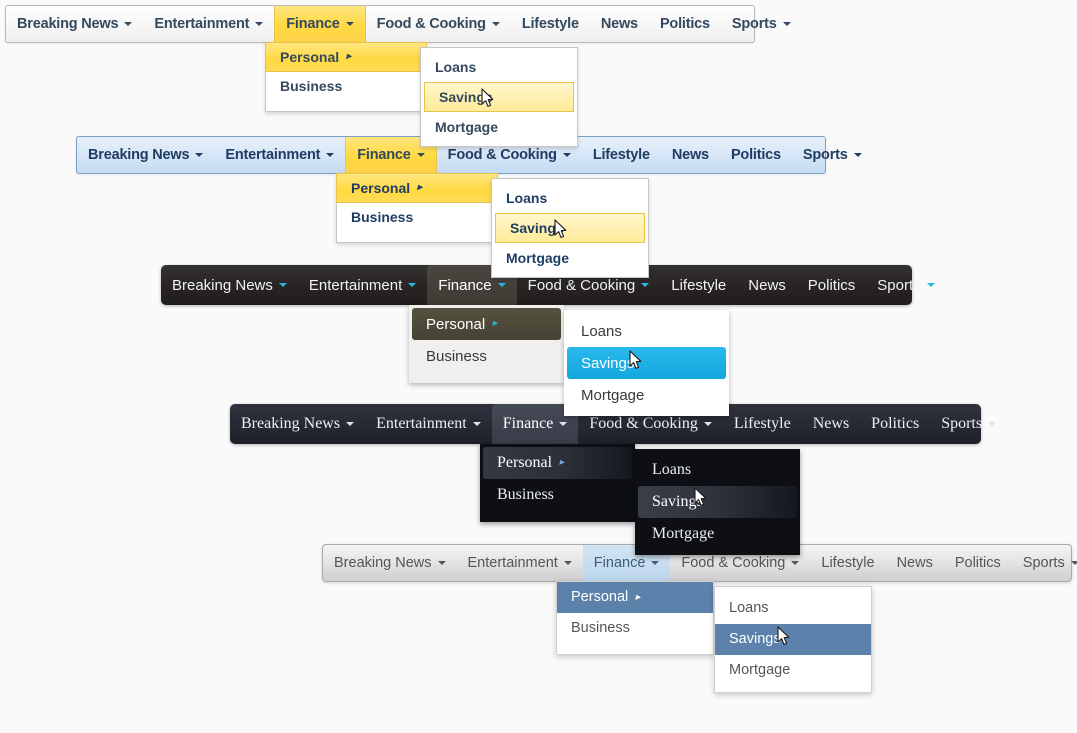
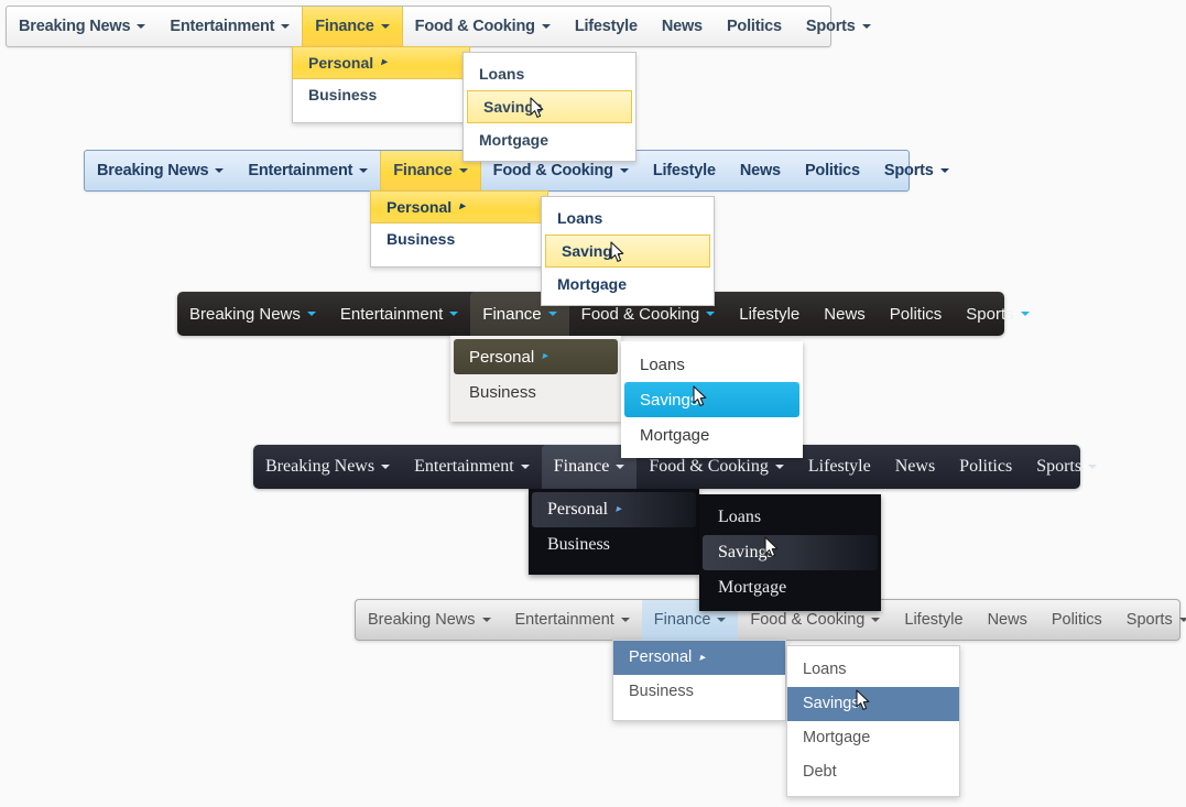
  Breaking News
  Entertainment
  Finance
  Food & Cooking
  Lifestyle
  News
  Politics
  Sports
  Personal
  ▸
  Business
  Loans
  Saving
  Mortgage
  Breaking News
  Entertainment
  Finance
  Food & Cooking
  Lifestyle
  News
  Politics
  Sports
  Personal
  ▸
  Business
  Loans
  Saving
  Mortgage
  Breaking News
  Entertainment
  Finance
  Food & Cooking
  Lifestyle
  News
  Politics
  Sports
  Personal
  ▸
  Business
  Loans
  Saving
  Mortgage
  Breaking News
  Entertainment
  Finance
  Food & Cooking
  Lifestyle
  News
  Politics
  Sports
  Personal
  ▸
  Business
  Loans
  Saving
  Mortgage
  Breaking News
  Entertainment
  Finance
  Food & Cooking
  Lifestyle
  News
  Politics
  Sports
  Personal
  ▸
  Business
  Loans
  Savings
  Mortgage
+ Debt
